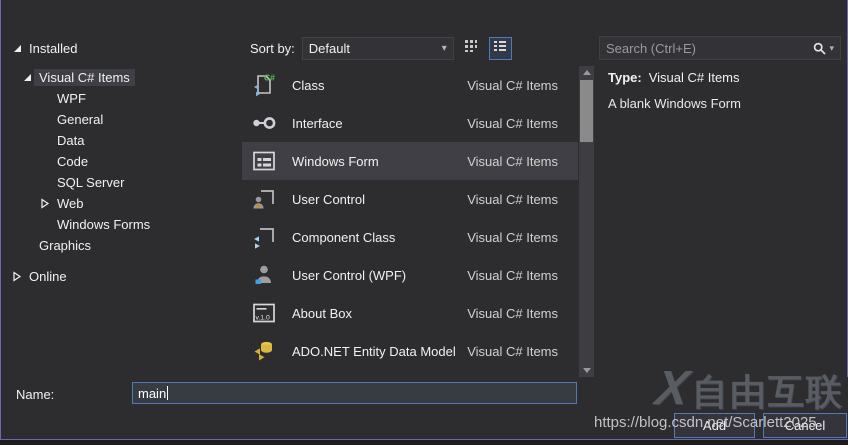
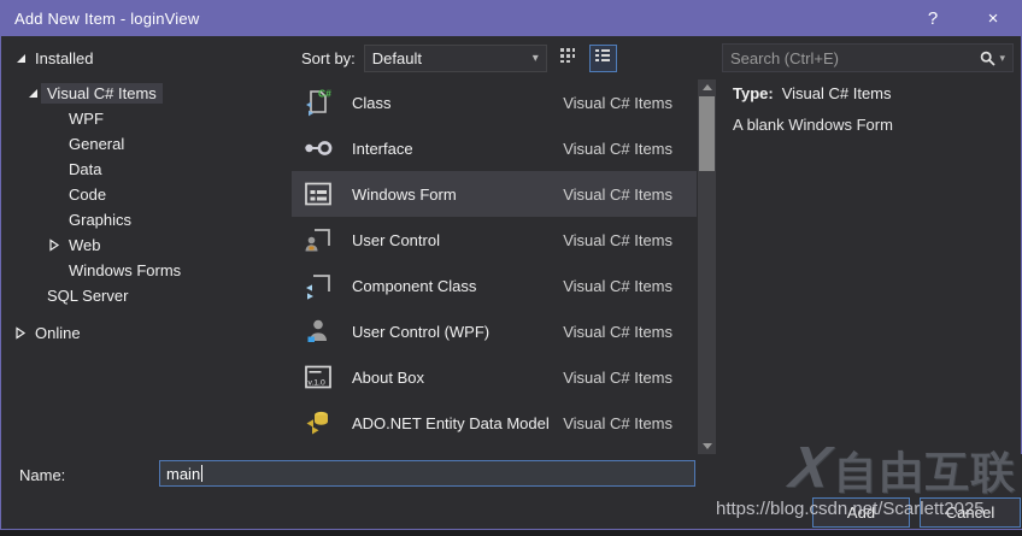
+ Add New Item - loginView
+ ?
+ ×
  Installed
  Visual C# Items
  WPF
  General
  Data
  Code
- SQL Server
+ Graphics
  Web
  Windows Forms
- Graphics
+ SQL Server
  Online
  Sort by:
  Default
  ▾
  C#
  Class
  Visual C# Items
  Interface
  Visual C# Items
  Windows Form
  Visual C# Items
  User Control
  Visual C# Items
  Component Class
  Visual C# Items
  User Control (WPF)
  Visual C# Items
  About Box
  Visual C# Items
  ADO.NET Entity Data Model
  Visual C# Items
  Search (Ctrl+E)
  ▾
  Type: Visual C# Items
  A blank Windows Form
  Name:
  main
  Add
  Cancel
  自由互联
  https://blog.csdn.net/Scarlett2025
